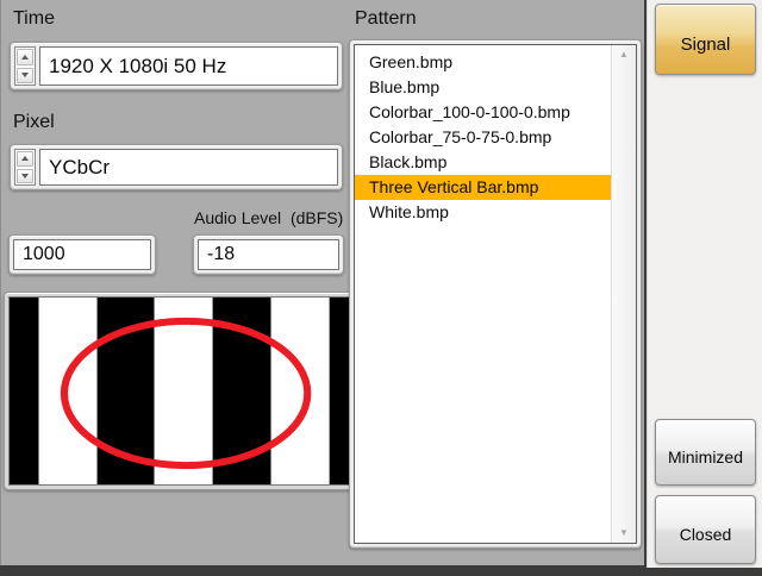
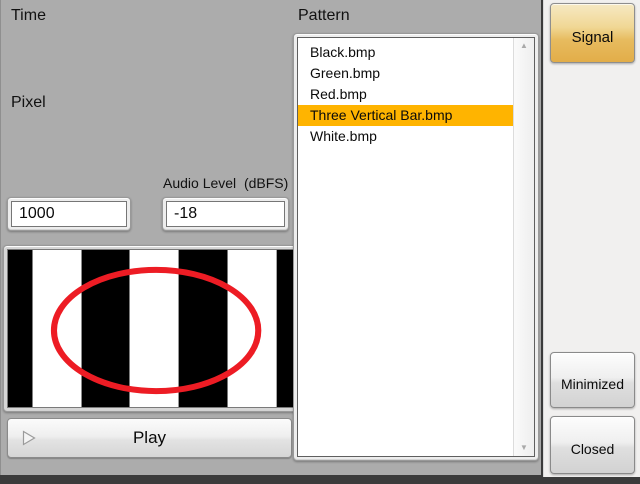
  Time
- 1920 X 1080i 50 Hz
  Pixel
- YCbCr
  Audio Level (dBFS)
  1000
  -18
+ Play
  Pattern
- Green.bmp
+ Black.bmp
- Blue.bmp
- Colorbar_100-0-100-0.bmp
- Colorbar_75-0-75-0.bmp
- Black.bmp
+ Green.bmp
+ Red.bmp
  Three Vertical Bar.bmp
  White.bmp
  ▲
  ▼
  Signal
  Minimized
  Closed
